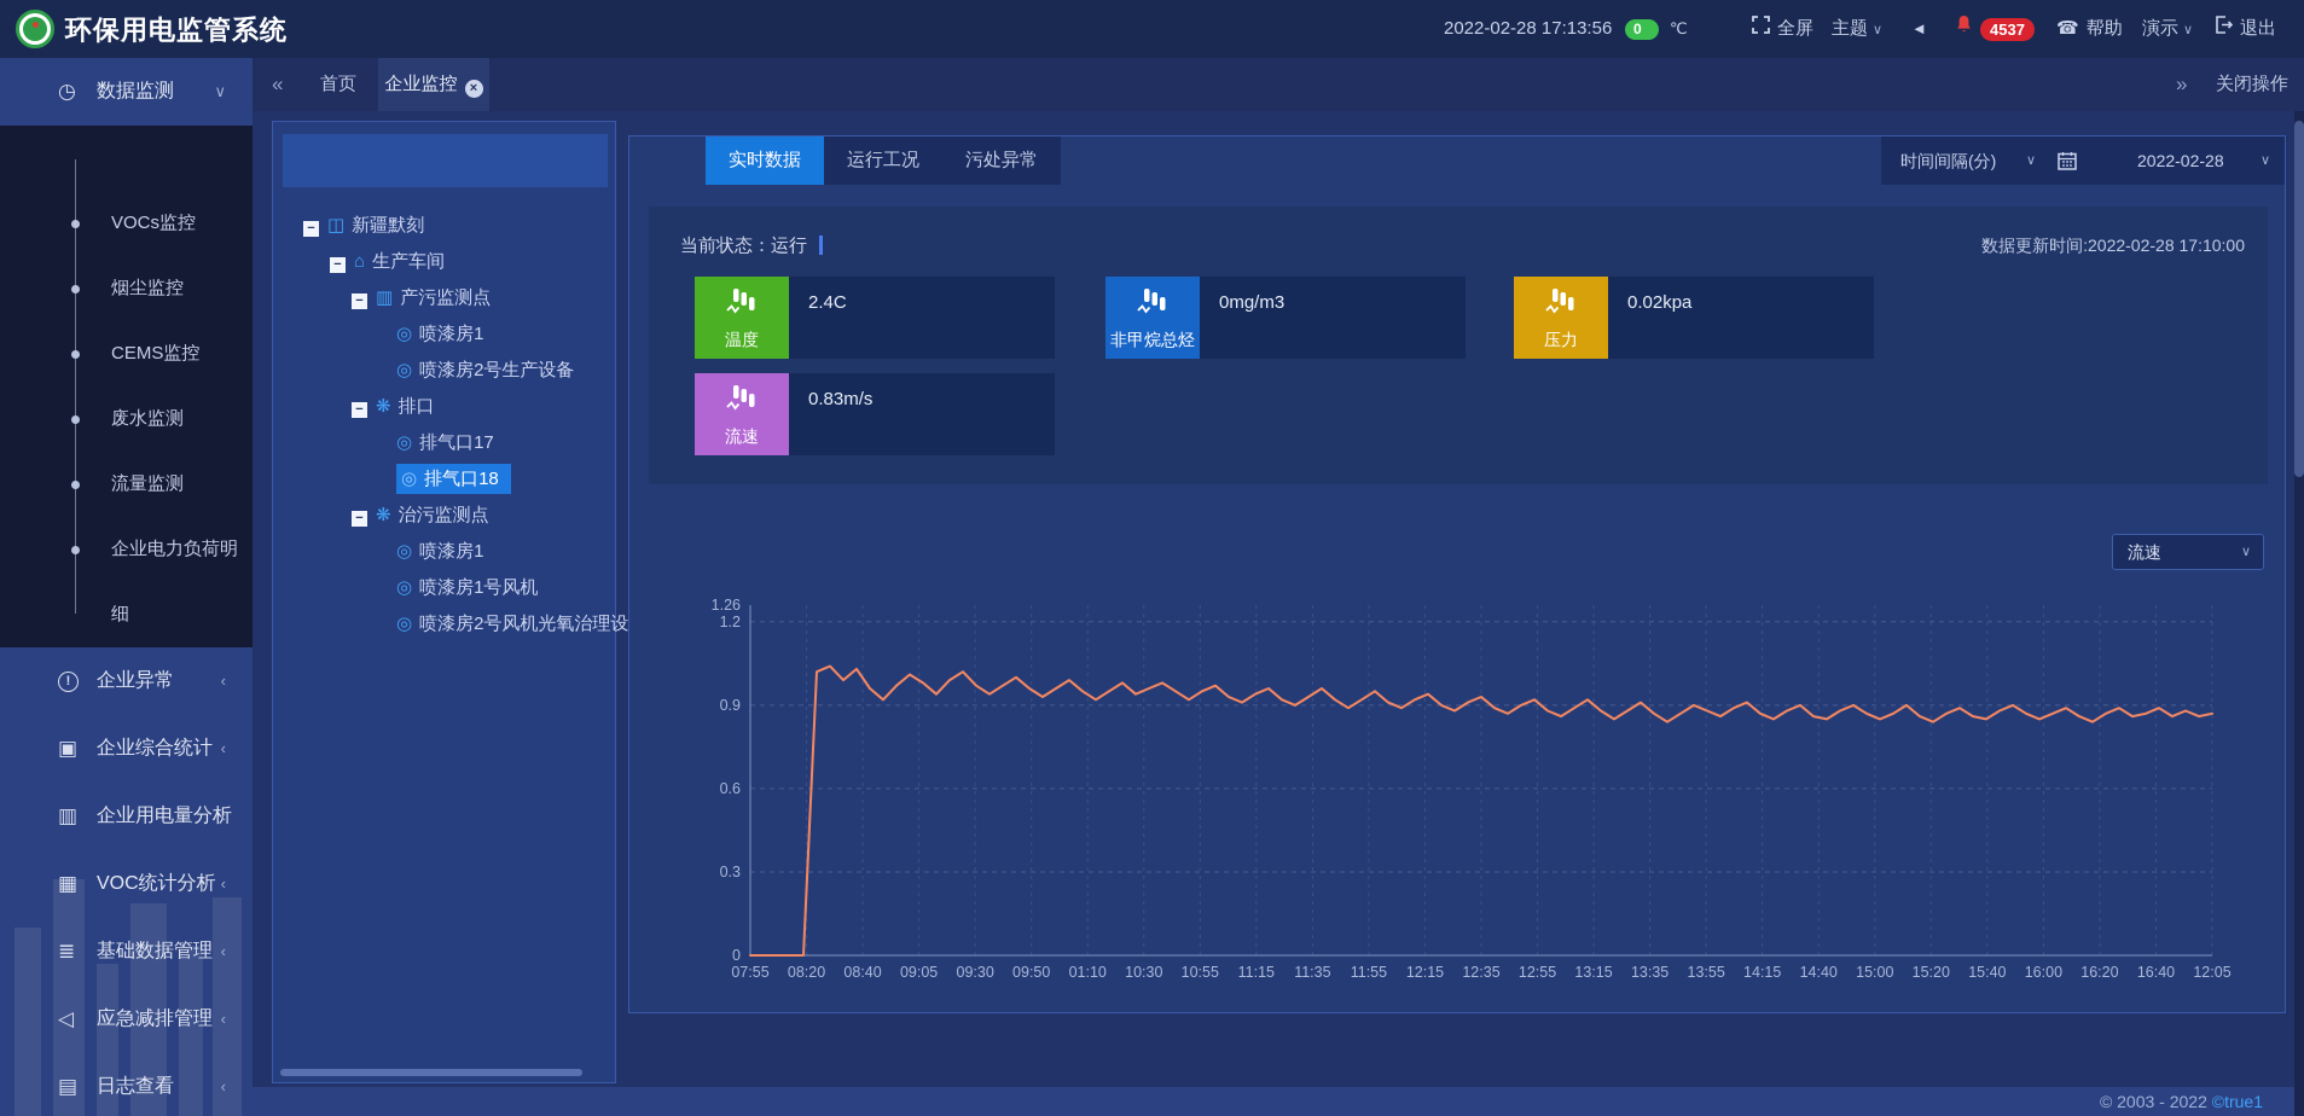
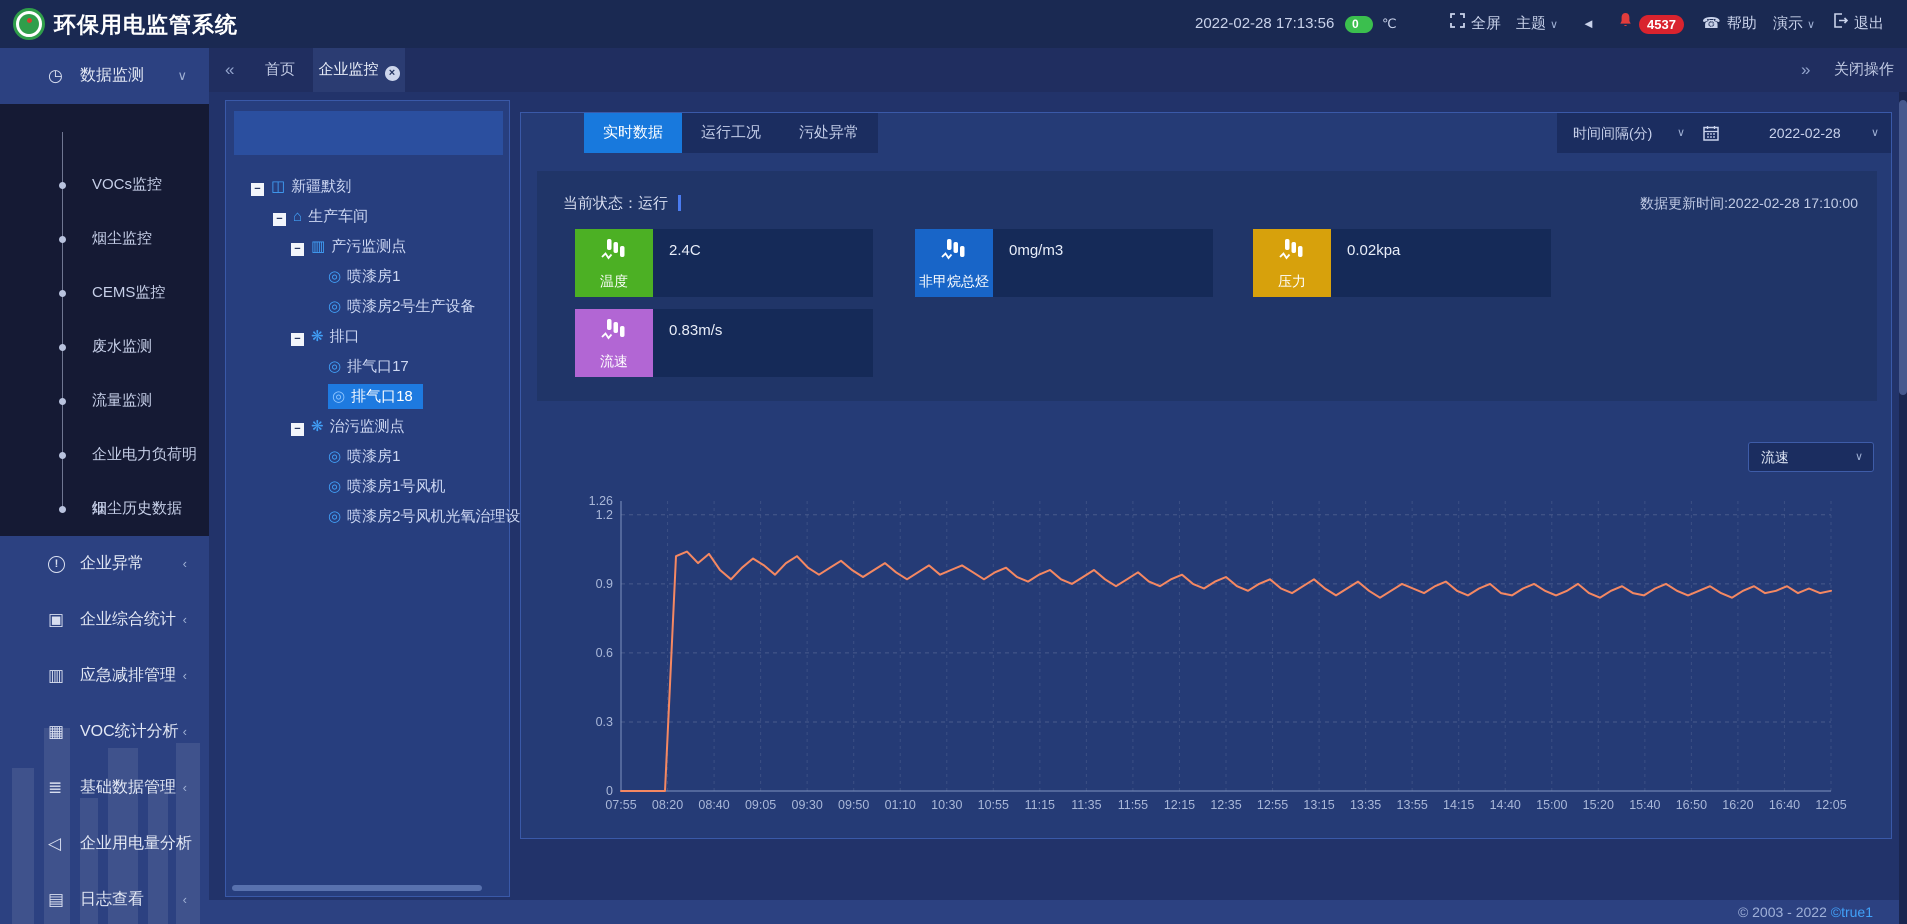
  环保用电监管系统
  2022-02-28 17:13:56
  0
  ℃
  全屏
  主题 ∨
  ◄
  4537
  ☎ 帮助
  演示 ∨
  退出
  «
  首页
  企业监控 ×
  »
  关闭操作
  ◷
  数据监测
  ∨
  VOCs监控
  烟尘监控
  CEMS监控
  废水监测
  流量监测
  企业电力负荷明细
+ 烟尘历史数据
  !
  企业异常
  ‹
  ▣
  企业综合统计
  ‹
  ▥
- 企业用电量分析
+ 应急减排管理
  ‹
  ▦
  VOC统计分析
  ‹
  ≣
  基础数据管理
  ‹
  ◁
- 应急减排管理
+ 企业用电量分析
  ‹
  ▤
  日志查看
  ‹
  − ◫ 新疆默刻
  − ⌂ 生产车间
  − ▥ 产污监测点
  ◎ 喷漆房1
  ◎ 喷漆房2号生产设备
  − ❋ 排口
  ◎ 排气口17
  ◎ 排气口18
  − ❋ 治污监测点
  ◎ 喷漆房1
  ◎ 喷漆房1号风机
  ◎ 喷漆房2号风机光氧治理设
  实时数据 运行工况 污处异常
  时间间隔(分)
  ∨
  2022-02-28
  ∨
  当前状态：运行
  数据更新时间:2022-02-28 17:10:00
  温度
  2.4C
  非甲烷总烃
  0mg/m3
  压力
  0.02kpa
  流速
  0.83m/s
  流速
  ∨
  07:55
  08:20
  08:40
  09:05
  09:30
  09:50
  01:10
  10:30
  10:55
  11:15
  11:35
  11:55
  12:15
  12:35
  12:55
  13:15
  13:35
  13:55
  14:15
  14:40
  15:00
  15:20
  15:40
- 16:00
+ 16:50
  16:20
  16:40
  12:05
  0
  0.3
  0.6
  0.9
  1.2
  1.26
  © 2003 - 2022 ©true1
